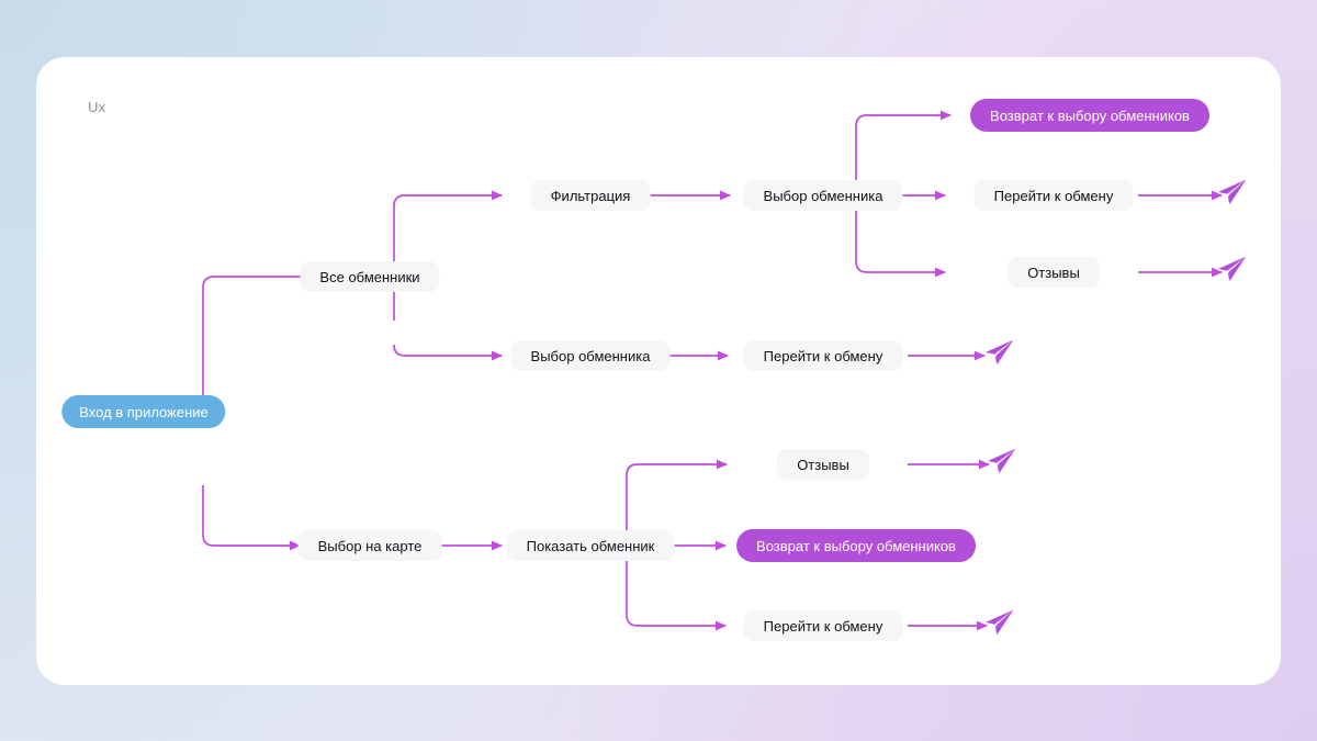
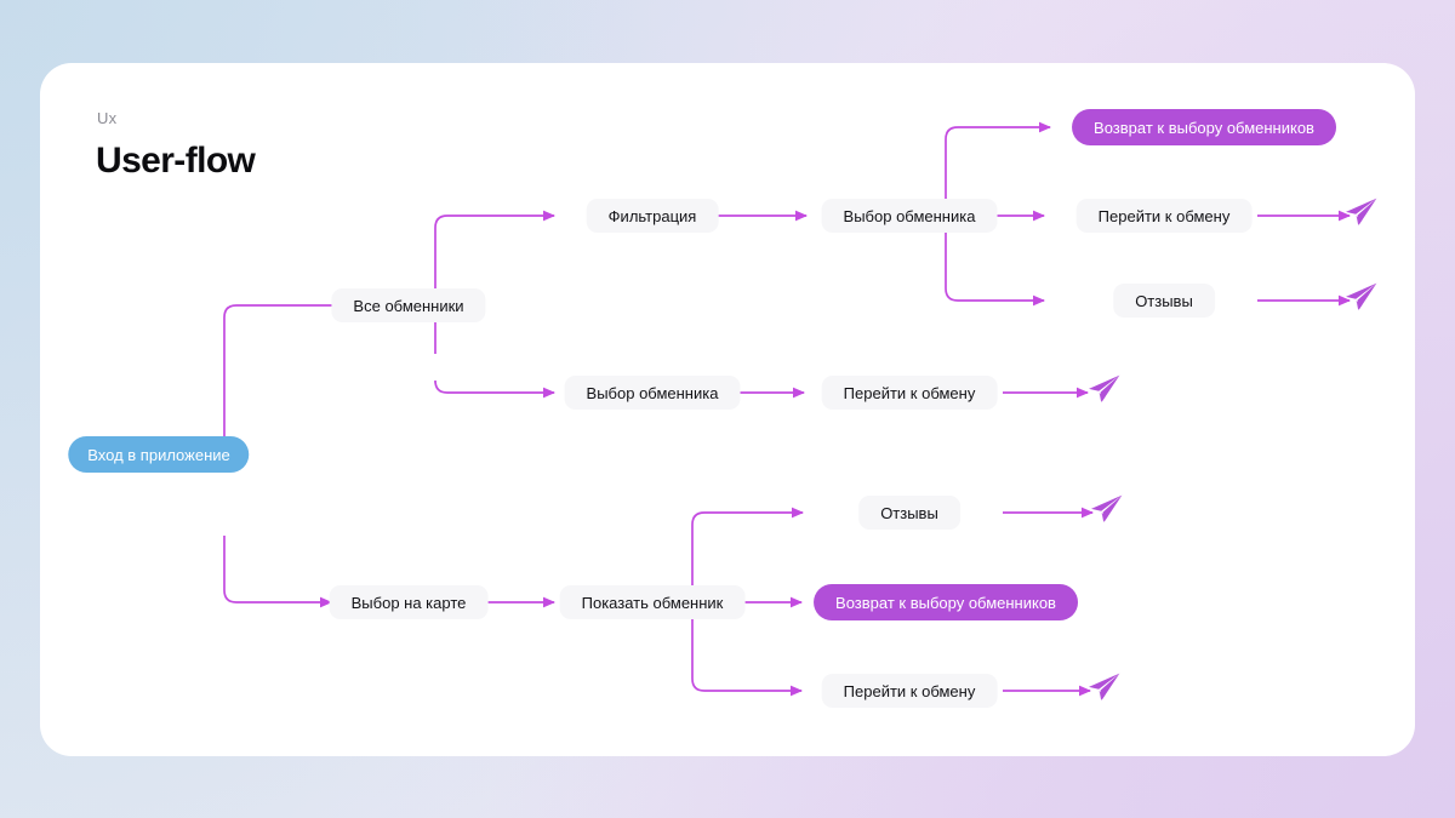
  Ux
+ User-flow
  Вход в приложение
  Все обменники
  Фильтрация
  Выбор обменника
  Возврат к выбору обменников
  Перейти к обмену
  Отзывы
  Выбор обменника
  Перейти к обмену
  Выбор на карте
  Показать обменник
  Отзывы
  Возврат к выбору обменников
  Перейти к обмену
